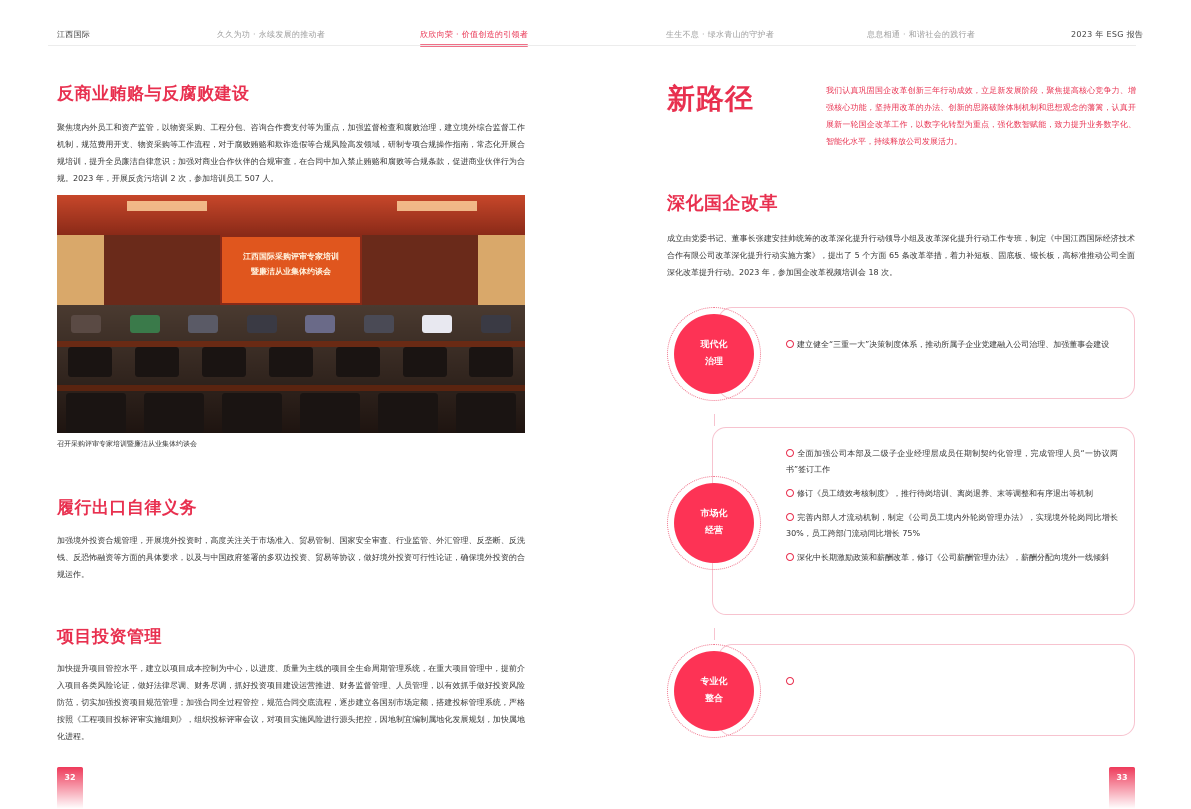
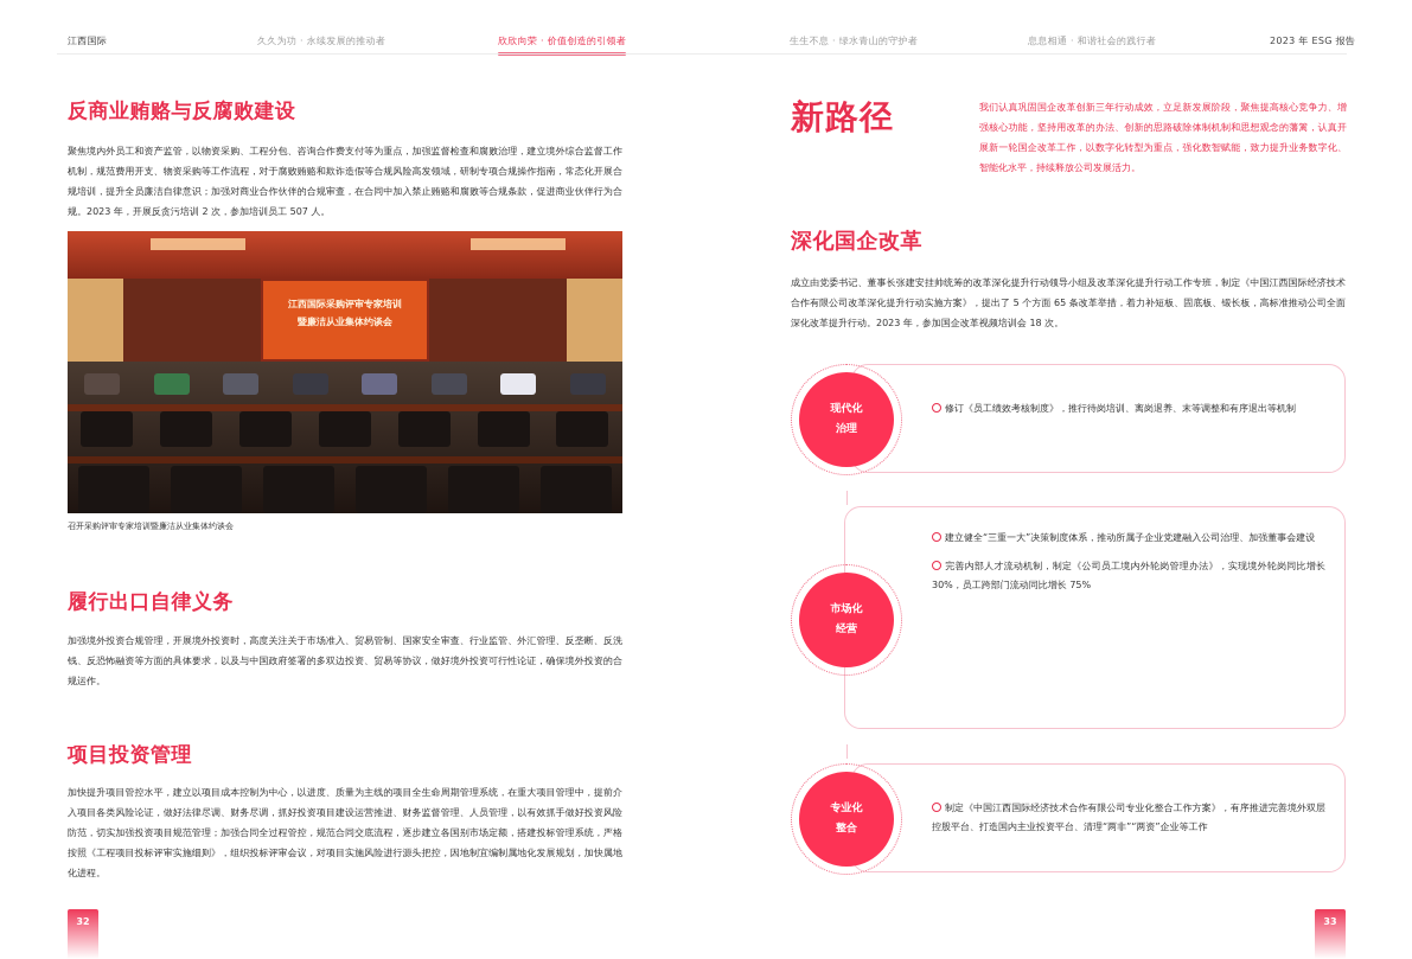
  江西国际
  久久为功 · 永续发展的推动者
  欣欣向荣 · 价值创造的引领者
  生生不息 · 绿水青山的守护者
  息息相通 · 和谐社会的践行者
  2023 年 ESG 报告
  反商业贿赂与反腐败建设
  聚焦境内外员工和资产监管，以物资采购、工程分包、咨询合作费支付等为重点，加强监督检查和腐败治理，建立境外综合监督工作机制，规范费用开支、物资采购等工作流程，对于腐败贿赂和欺诈造假等合规风险高发领域，研制专项合规操作指南，常态化开展合规培训，提升全员廉洁自律意识；加强对商业合作伙伴的合规审查，在合同中加入禁止贿赂和腐败等合规条款，促进商业伙伴行为合规。2023 年，开展反贪污培训 2 次，参加培训员工 507 人。
  江西国际采购评审专家培训
  暨廉洁从业集体约谈会
  召开采购评审专家培训暨廉洁从业集体约谈会
  履行出口自律义务
  加强境外投资合规管理，开展境外投资时，高度关注关于市场准入、贸易管制、国家安全审查、行业监管、外汇管理、反垄断、反洗钱、反恐怖融资等方面的具体要求，以及与中国政府签署的多双边投资、贸易等协议，做好境外投资可行性论证，确保境外投资的合规运作。
  项目投资管理
  加快提升项目管控水平，建立以项目成本控制为中心，以进度、质量为主线的项目全生命周期管理系统，在重大项目管理中，提前介入项目各类风险论证，做好法律尽调、财务尽调，抓好投资项目建设运营推进、财务监督管理、人员管理，以有效抓手做好投资风险防范，切实加强投资项目规范管理；加强合同全过程管控，规范合同交底流程，逐步建立各国别市场定额，搭建投标管理系统，严格按照《工程项目投标评审实施细则》，组织投标评审会议，对项目实施风险进行源头把控，因地制宜编制属地化发展规划，加快属地化进程。
  32
  新路径
  我们认真巩固国企改革创新三年行动成效，立足新发展阶段，聚焦提高核心竞争力、增强核心功能，坚持用改革的办法、创新的思路破除体制机制和思想观念的藩篱，认真开展新一轮国企改革工作，以数字化转型为重点，强化数智赋能，致力提升业务数字化、智能化水平，持续释放公司发展活力。
  深化国企改革
  成立由党委书记、董事长张建安挂帅统筹的改革深化提升行动领导小组及改革深化提升行动工作专班，制定《中国江西国际经济技术合作有限公司改革深化提升行动实施方案》，提出了 5 个方面 65 条改革举措，着力补短板、固底板、锻长板，高标准推动公司全面深化改革提升行动。2023 年，参加国企改革视频培训会 18 次。
  现代化
  治理
- 建立健全“三重一大”决策制度体系，推动所属子企业党建融入公司治理、加强董事会建设
+ 修订《员工绩效考核制度》，推行待岗培训、离岗退养、末等调整和有序退出等机制
  市场化
  经营
- 全面加强公司本部及二级子企业经理层成员任期制契约化管理，完成管理人员“一协议两书”签订工作
- 修订《员工绩效考核制度》，推行待岗培训、离岗退养、末等调整和有序退出等机制
+ 建立健全“三重一大”决策制度体系，推动所属子企业党建融入公司治理、加强董事会建设
  完善内部人才流动机制，制定《公司员工境内外轮岗管理办法》，实现境外轮岗同比增长 30%，员工跨部门流动同比增长 75%
- 深化中长期激励政策和薪酬改革，修订《公司薪酬管理办法》，薪酬分配向境外一线倾斜
  专业化
  整合
+ 制定《中国江西国际经济技术合作有限公司专业化整合工作方案》，有序推进完善境外双层控股平台、打造国内主业投资平台、清理“两非”“两资”企业等工作
  33
